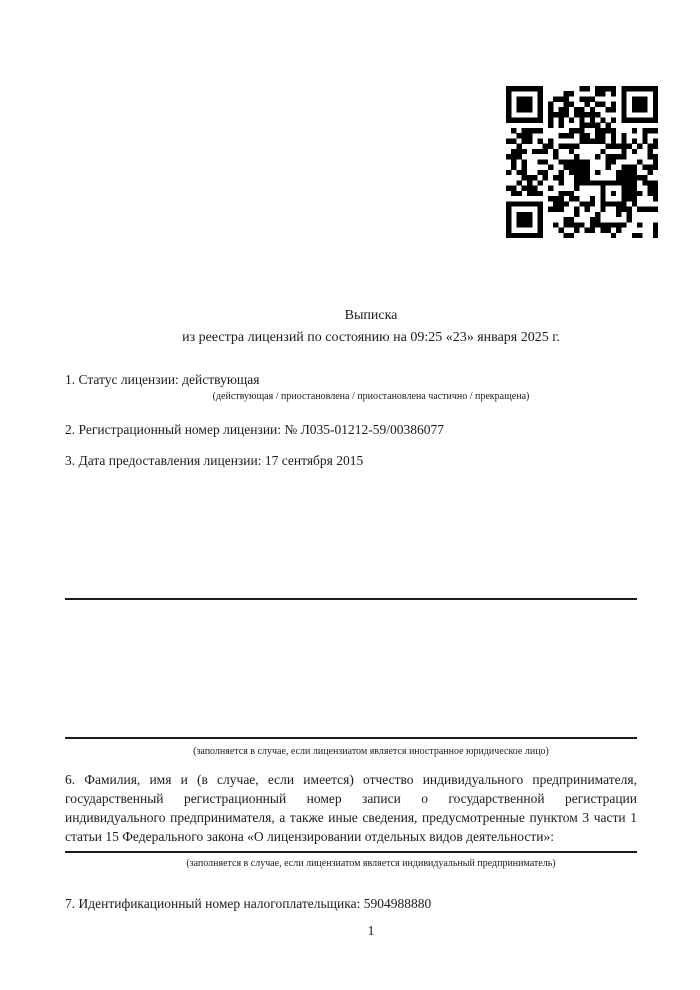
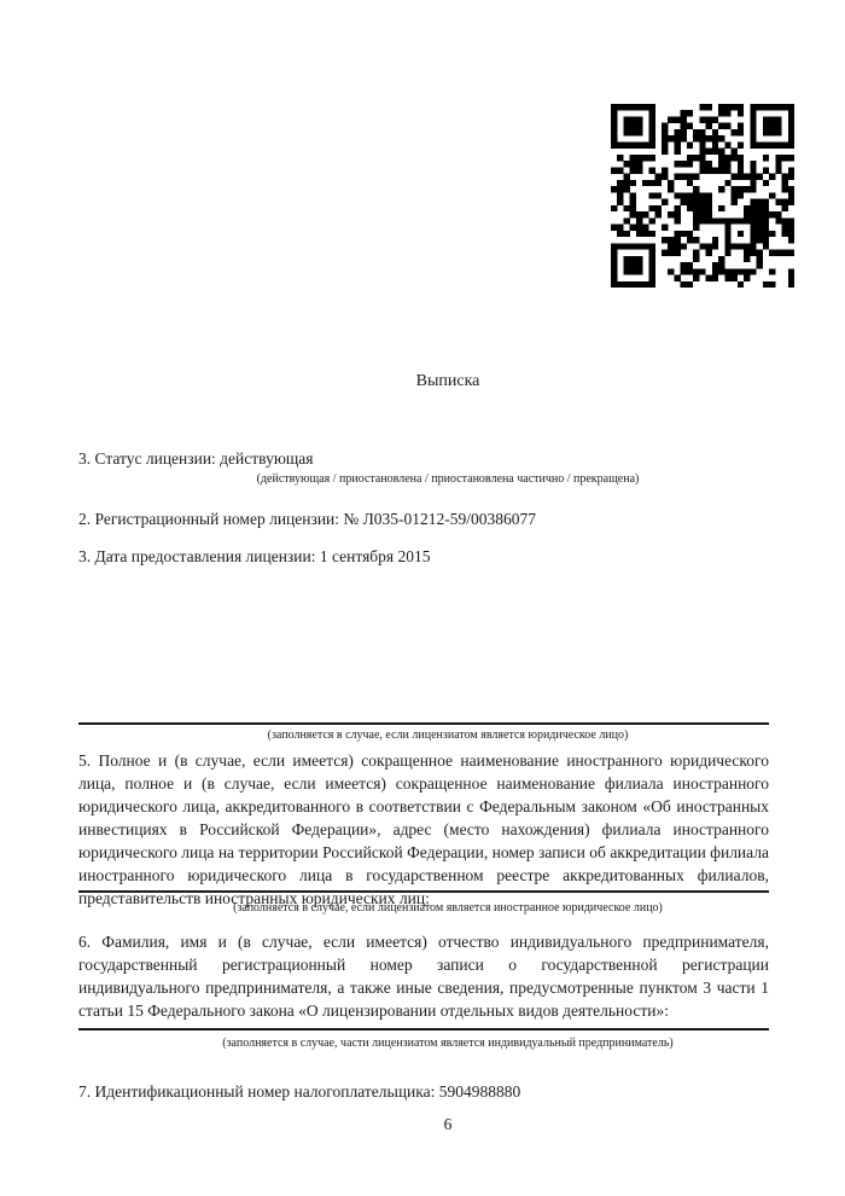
  Выписка
- из реестра лицензий по состоянию на 09:25 «23» января 2025 г.
- 1. Статус лицензии: действующая
+ 3. Статус лицензии: действующая
  (действующая / приостановлена / приостановлена частично / прекращена)
  2. Регистрационный номер лицензии: № Л035-01212-59/00386077
- 3. Дата предоставления лицензии: 17 сентября 2015
+ 3. Дата предоставления лицензии: 1 сентября 2015
+ (заполняется в случае, если лицензиатом является юридическое лицо)
+ 5. Полное и (в случае, если имеется) сокращенное наименование иностранного юридического лица, полное и (в случае, если имеется) сокращенное наименование филиала иностранного юридического лица, аккредитованного в соответствии с Федеральным законом «Об иностранных инвестициях в Российской Федерации», адрес (место нахождения) филиала иностранного юридического лица на территории Российской Федерации, номер записи об аккредитации филиала иностранного юридического лица в государственном реестре аккредитованных филиалов, представительств иностранных юридических лиц:
  (заполняется в случае, если лицензиатом является иностранное юридическое лицо)
  6. Фамилия, имя и (в случае, если имеется) отчество индивидуального предпринимателя, государственный регистрационный номер записи о государственной регистрации индивидуального предпринимателя, а также иные сведения, предусмотренные пунктом 3 части 1 статьи 15 Федерального закона «О лицензировании отдельных видов деятельности»:
- (заполняется в случае, если лицензиатом является индивидуальный предприниматель)
+ (заполняется в случае, части лицензиатом является индивидуальный предприниматель)
  7. Идентификационный номер налогоплательщика: 5904988880
- 1
+ 6
